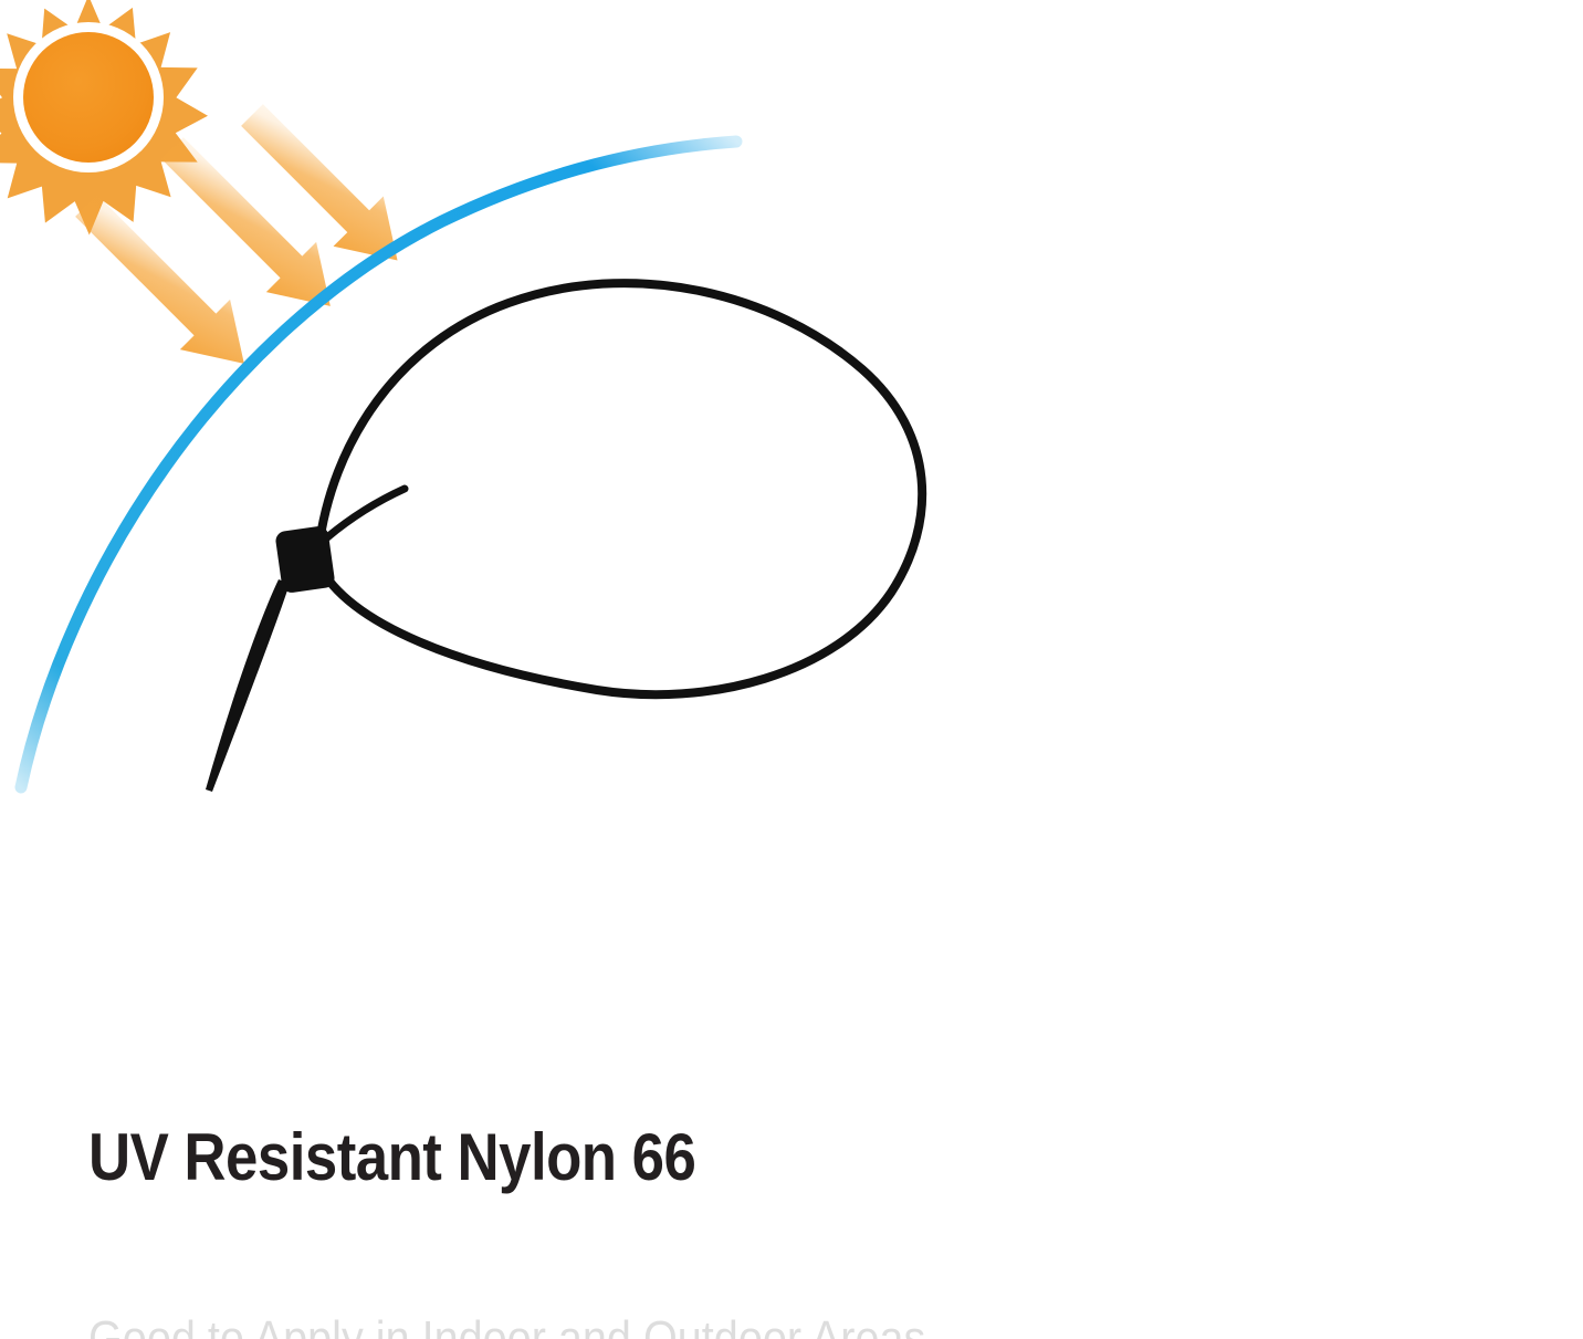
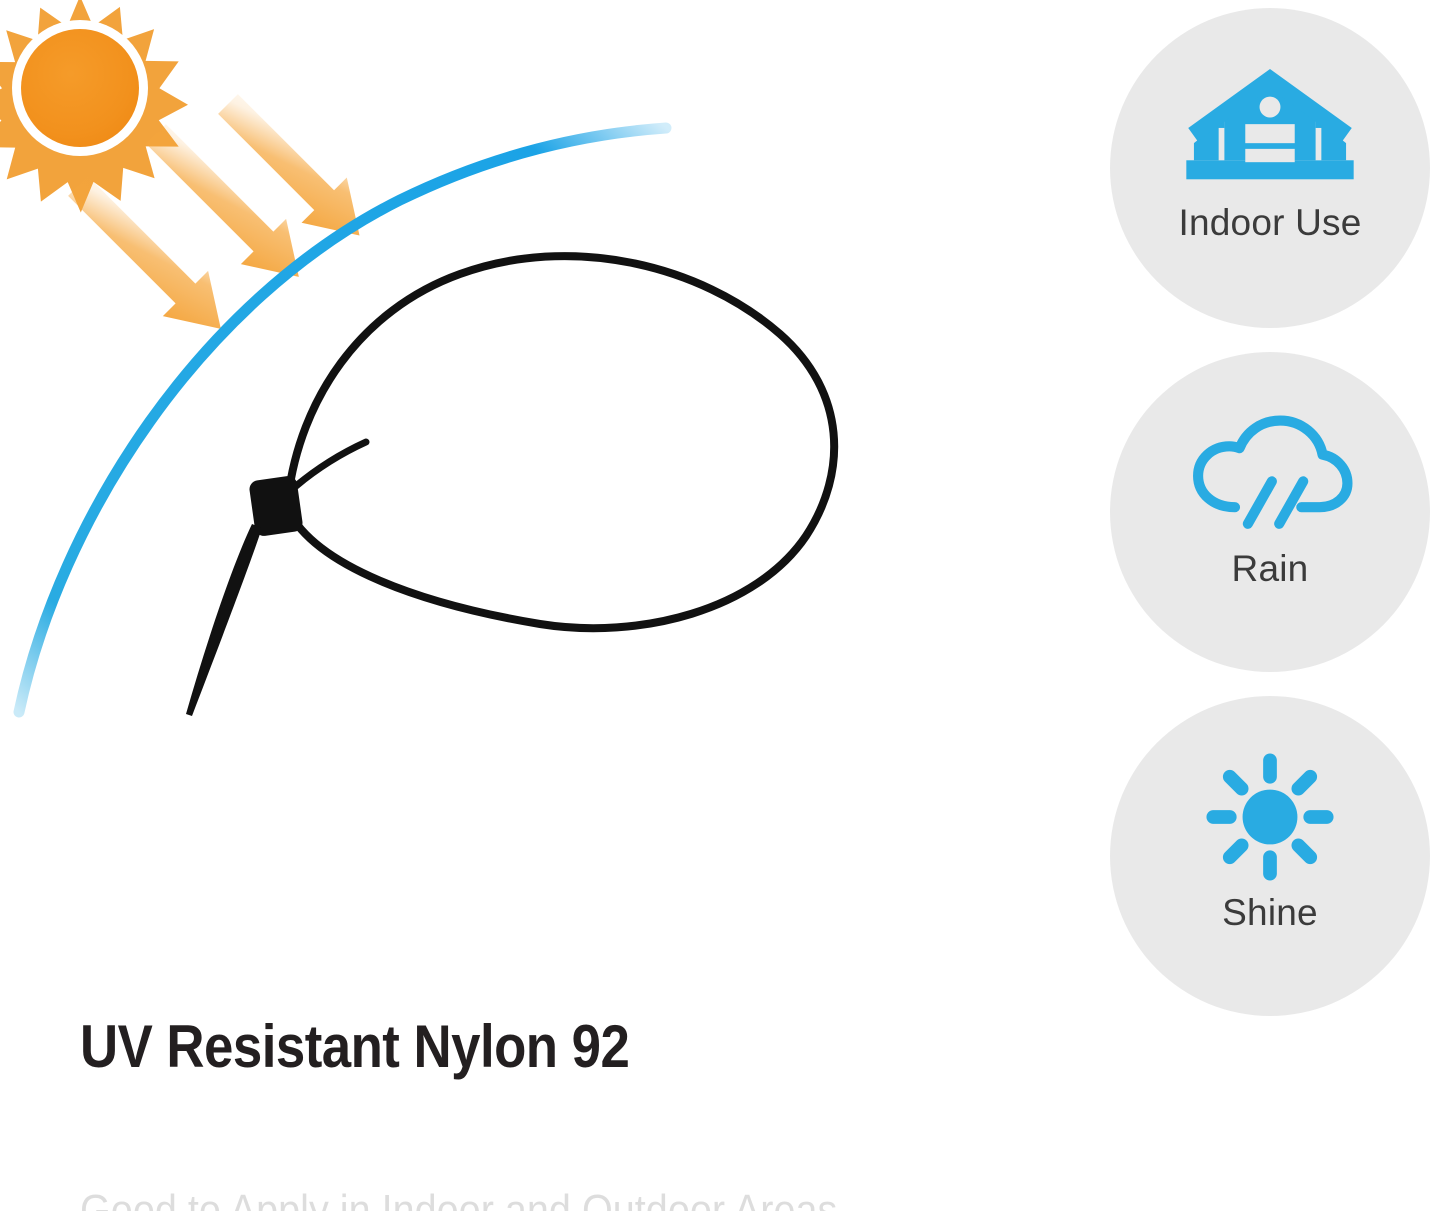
+ Indoor Use
+ Rain
+ Shine
- UV Resistant Nylon 66
+ UV Resistant Nylon 92
